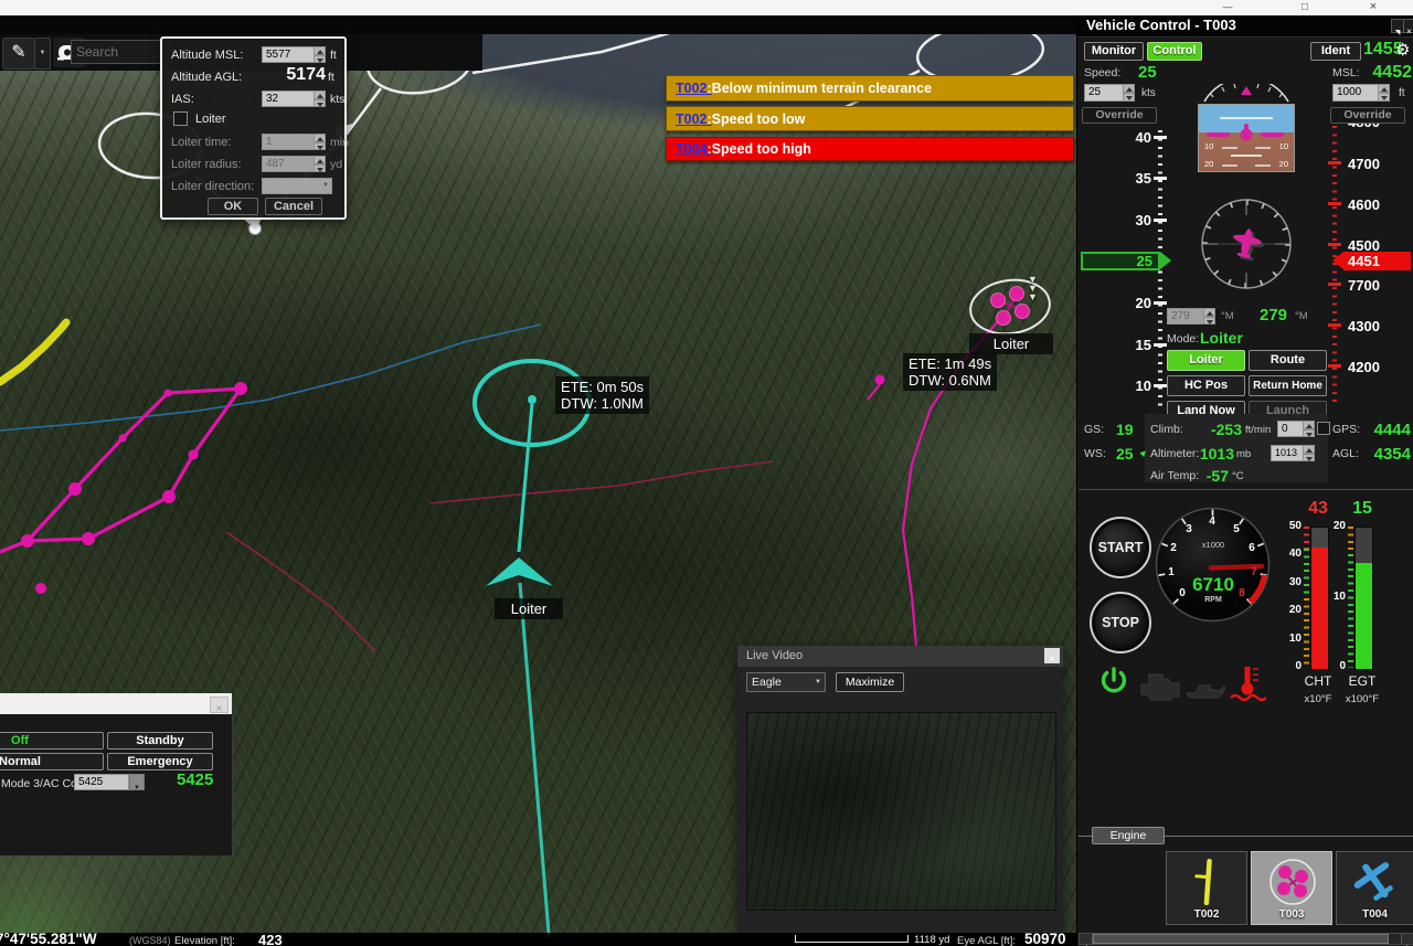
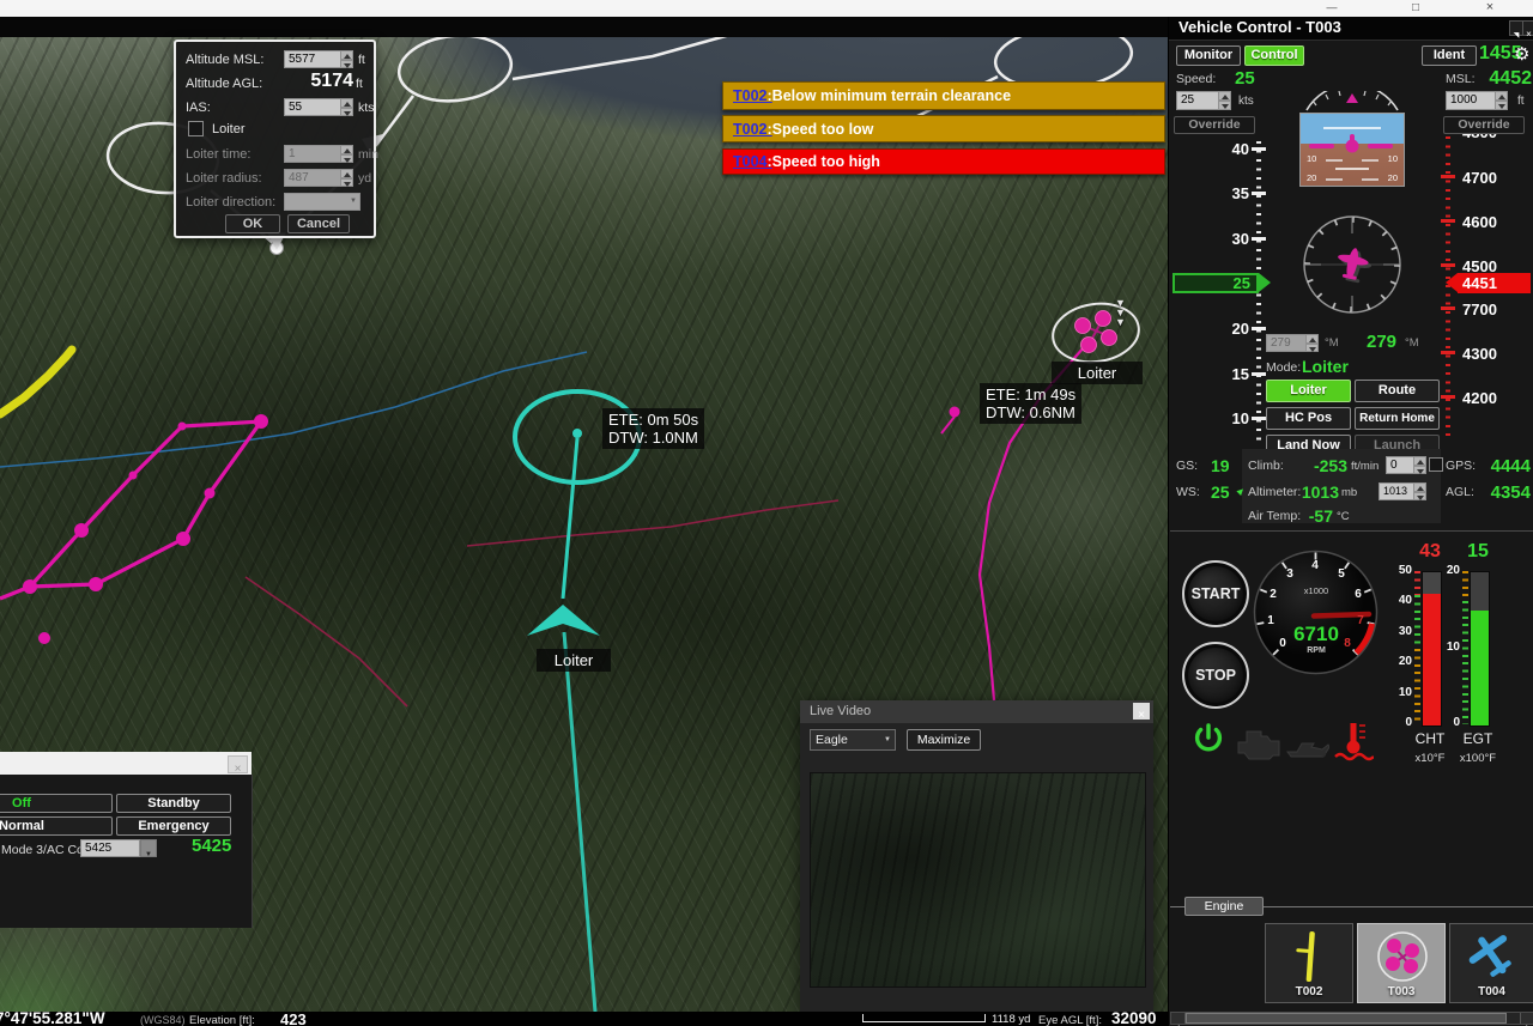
  ETE: 0m 50s
  DTW: 1.0NM
  Loiter
  Loiter
  ETE: 1m 49s
  DTW: 0.6NM
  ▼
  ▼
  ▼
  T002
  Below minimum terrain clearance
  T002
  Speed too low
  T004
  Speed too high
- ✎
- Search
  Altitude MSL:
  5577
  ft
  Altitude AGL:
  5174
  ft
  IAS:
- 32
+ 55
  kts
  Loiter
  Loiter time:
  1
  min
  Loiter radius:
  487
  yd
  Loiter direction:
  OK
  Cancel
  ×
  Off
  Standby
  Normal
  Emergency
  5425
  5425
  Live Video
  ×
  Eagle
  Maximize
  °47'55.281"W
  (WGS84)
  Elevation [ft]:
  423
  1118 yd
  Eye AGL [ft]:
- 50970
+ 32090
  Vehicle Control - T003
  ×
  Monitor
  Control
  Ident
  1455
  ⚙
  Speed:
  25
  MSL:
  4452
  25
  kts
  1000
  ft
  Override
  Override
  40
  35
  30
  20
  15
  10
  25
  4700
  4600
  4500
  7700
  4300
  4200
  4451
  10
  10
  20
  20
  279
  °M
  279
  °M
  Mode:
  Loiter
  Loiter
  Route
  HC Pos
  Return Home
  Land Now
  Launch
  GS:
  19
  WS:
  25
  Climb:
  -253
  ft/min
  0
  Altimeter:
  1013
  mb
  1013
  Air Temp:
  -57
  °C
  GPS:
  4444
  AGL:
  4354
  START
  STOP
  0
  1
  2
  3
  4
  5
  6
  7
  8
  x1000
  6710
  43
  50
  40
  30
  20
  10
  0
  CHT
  x10°F
  15
  20
  10
  0
  EGT
  x100°F
  Engine
  T002
  T003
  T004
  —
  □
  ×
